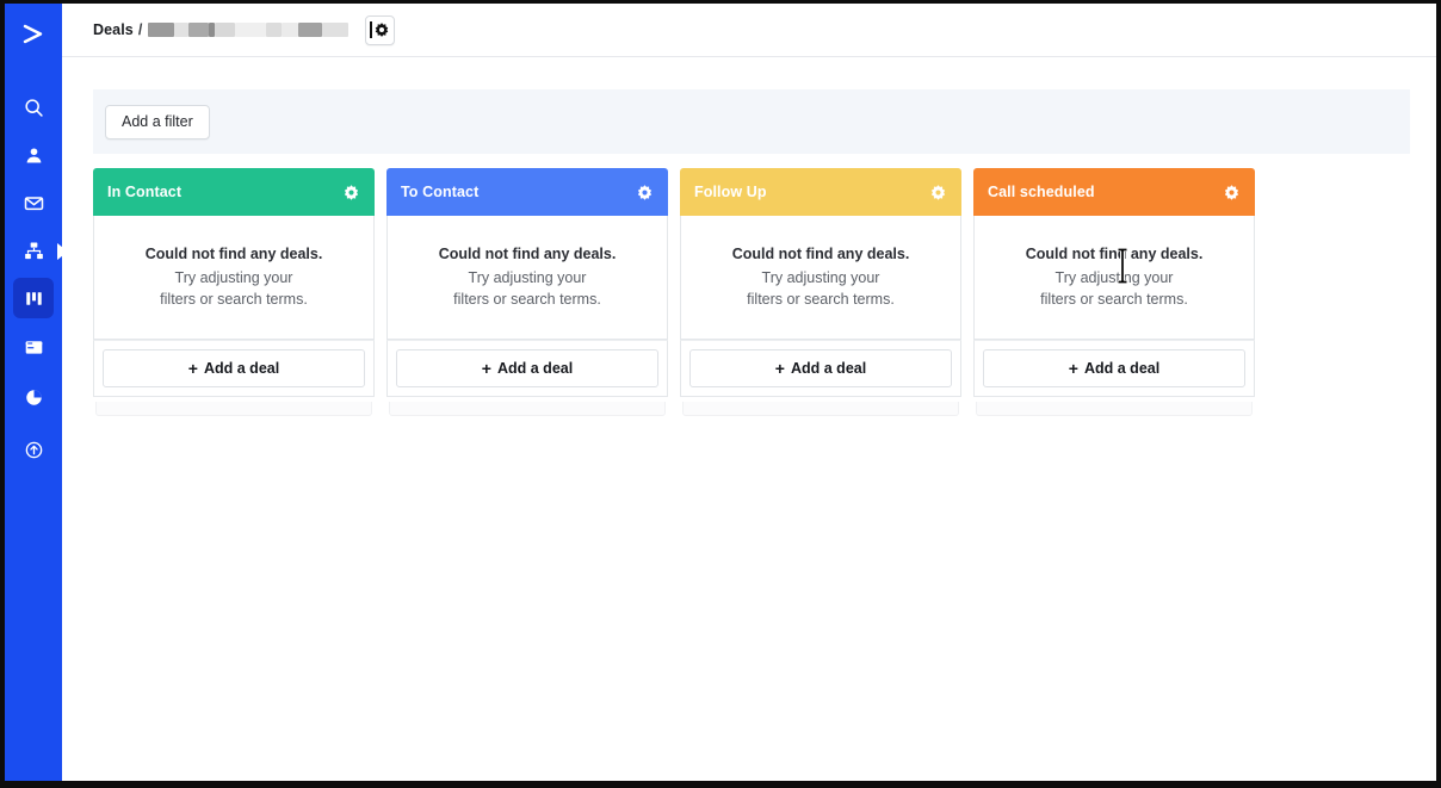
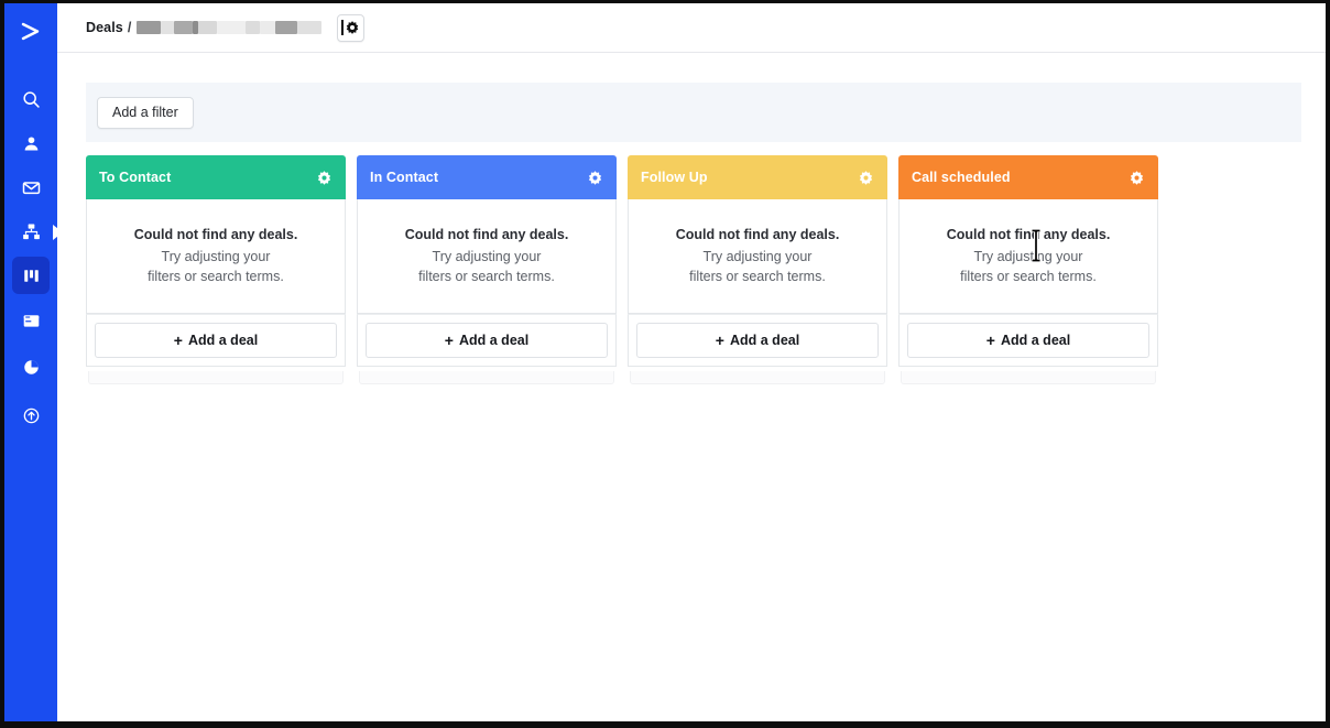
  Deals
  /
  Add a filter
- In Contact
+ To Contact
  Could not find any deals.
  Try adjusting your
  filters or search terms.
  +
  Add a deal
- To Contact
+ In Contact
  Could not find any deals.
  Try adjusting your
  filters or search terms.
  +
  Add a deal
  Follow Up
  Could not find any deals.
  Try adjusting your
  filters or search terms.
  +
  Add a deal
  Call scheduled
  Could not fin any deals.
  Try adjustng your
  filters or search terms.
  +
  Add a deal
